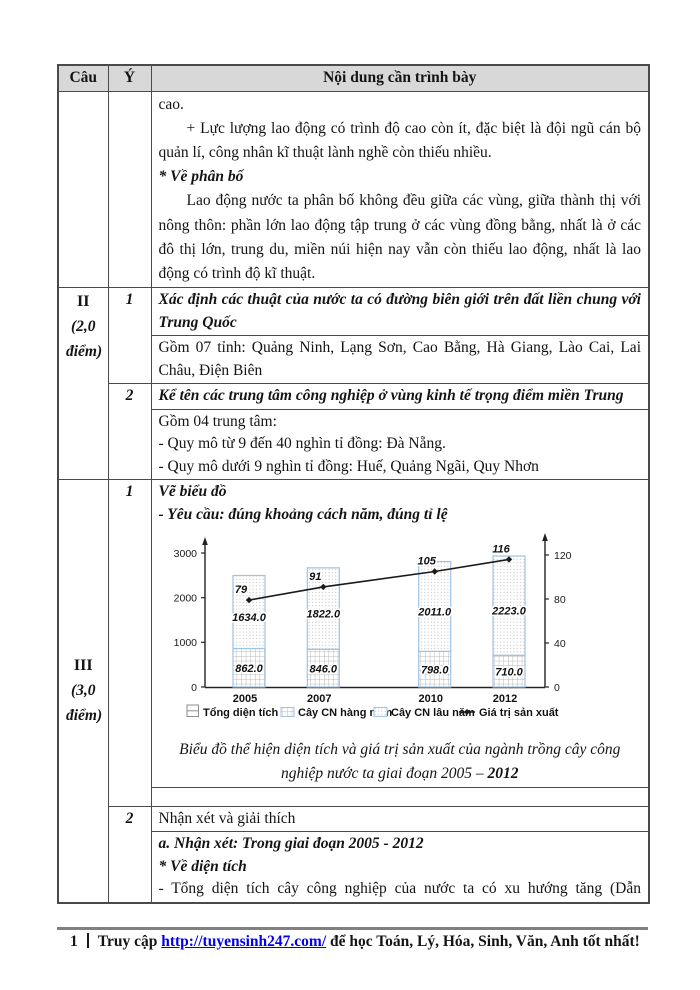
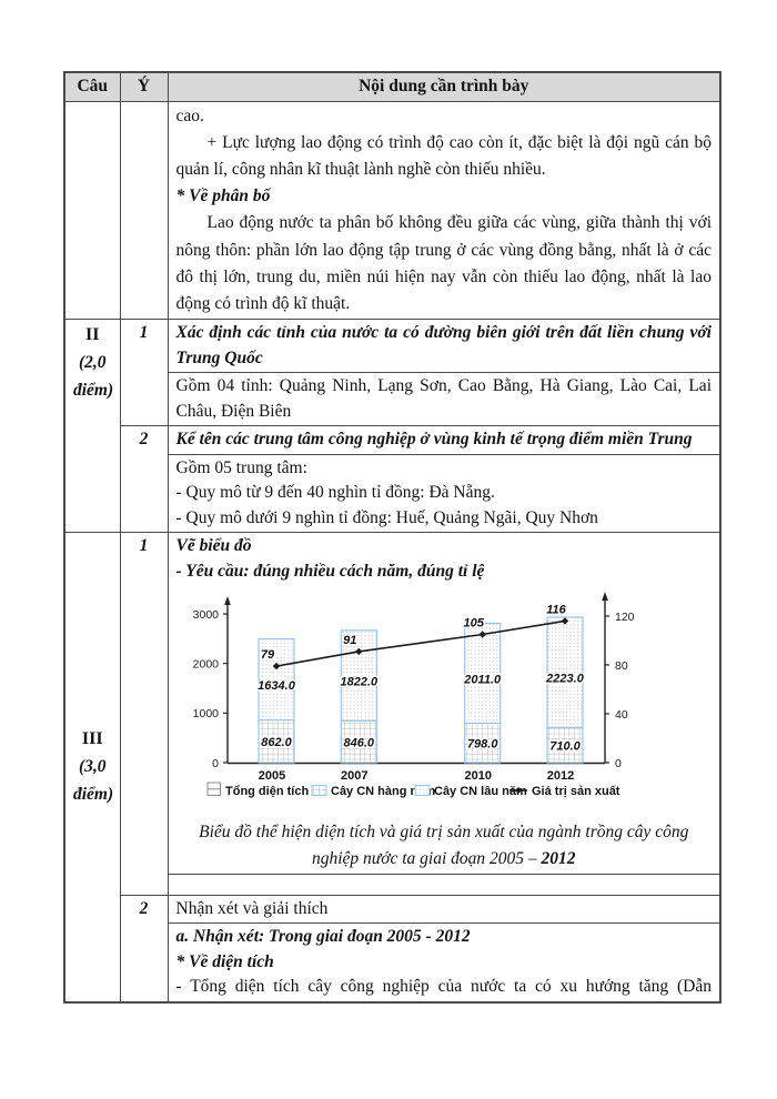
  Câu	Ý	Nội dung cần trình bày
  		cao. + Lực lượng lao động có trình độ cao còn ít, đặc biệt là đội ngũ cán bộ quản lí, công nhân kĩ thuật lành nghề còn thiếu nhiều. * Về phân bố Lao động nước ta phân bố không đều giữa các vùng, giữa thành thị với nông thôn: phần lớn lao động tập trung ở các vùng đồng bằng, nhất là ở các đô thị lớn, trung du, miền núi hiện nay vẫn còn thiếu lao động, nhất là lao động có trình độ kĩ thuật.
- II (2,0 điểm)	1	Xác định các thuật của nước ta có đường biên giới trên đất liền chung với Trung Quốc
+ II (2,0 điểm)	1	Xác định các tỉnh của nước ta có đường biên giới trên đất liền chung với Trung Quốc
- Gồm 07 tỉnh: Quảng Ninh, Lạng Sơn, Cao Bằng, Hà Giang, Lào Cai, Lai Châu, Điện Biên
+ Gồm 04 tỉnh: Quảng Ninh, Lạng Sơn, Cao Bằng, Hà Giang, Lào Cai, Lai Châu, Điện Biên
  2	Kể tên các trung tâm công nghiệp ở vùng kinh tế trọng điểm miền Trung
- Gồm 04 trung tâm: - Quy mô từ 9 đến 40 nghìn tỉ đồng: Đà Nẵng. - Quy mô dưới 9 nghìn tỉ đồng: Huế, Quảng Ngãi, Quy Nhơn
+ Gồm 05 trung tâm: - Quy mô từ 9 đến 40 nghìn tỉ đồng: Đà Nẵng. - Quy mô dưới 9 nghìn tỉ đồng: Huế, Quảng Ngãi, Quy Nhơn
- III (3,0 điểm)	1	Vẽ biểu đồ - Yêu cầu: đúng khoảng cách năm, đúng tỉ lệ 0 1000 2000 3000 0 40 80 120 862.0 1634.0 2005 846.0 1822.0 2007 798.0 2011.0 2010 710.0 2223.0 2012 79 91 105 116 Tổng diện tích Cây CN hàng n Cây CN lâu năm Giá trị sản xuất Biểu đồ thể hiện diện tích và giá trị sản xuất của ngành trồng cây công nghiệp nước ta giai đoạn 2005 – 2012
+ III (3,0 điểm)	1	Vẽ biểu đồ - Yêu cầu: đúng nhiều cách năm, đúng tỉ lệ 0 1000 2000 3000 0 40 80 120 862.0 1634.0 2005 846.0 1822.0 2007 798.0 2011.0 2010 710.0 2223.0 2012 79 91 105 116 Tổng diện tích Cây CN hàng n Cây CN lâu năm Giá trị sản xuất Biểu đồ thể hiện diện tích và giá trị sản xuất của ngành trồng cây công nghiệp nước ta giai đoạn 2005 – 2012
  2	Nhận xét và giải thích
  a. Nhận xét: Trong giai đoạn 2005 - 2012 * Về diện tích - Tổng diện tích cây công nghiệp của nước ta có xu hướng tăng (Dẫn
- 1 Truy cập http://tuyensinh247.com/ để học Toán, Lý, Hóa, Sinh, Văn, Anh tốt nhất!
